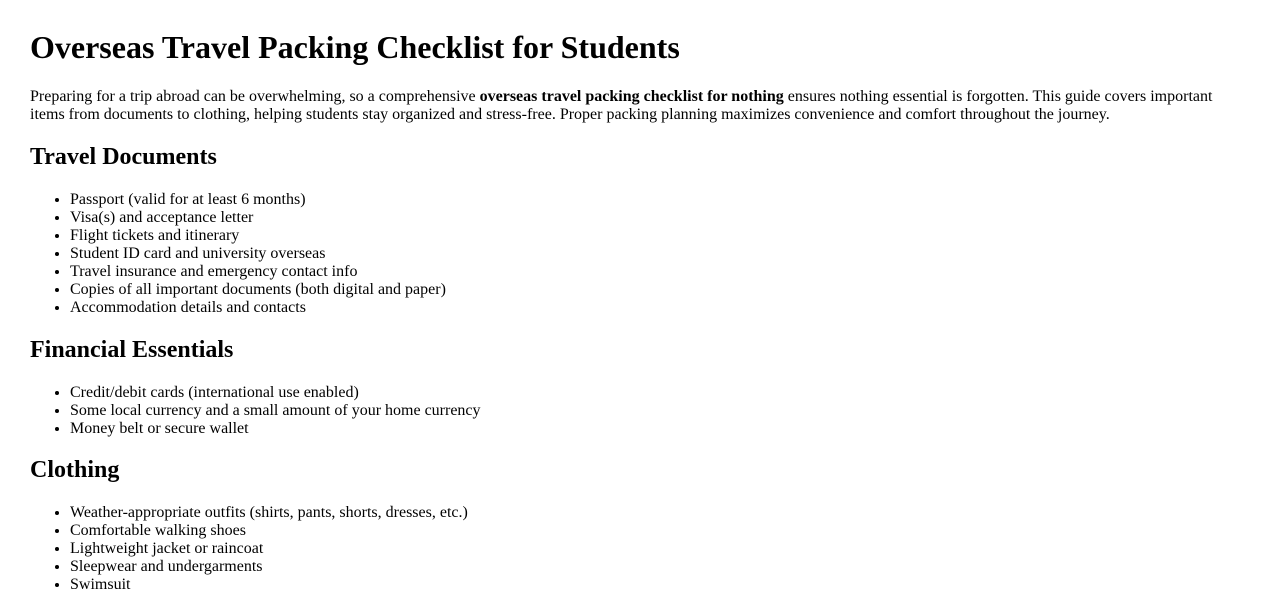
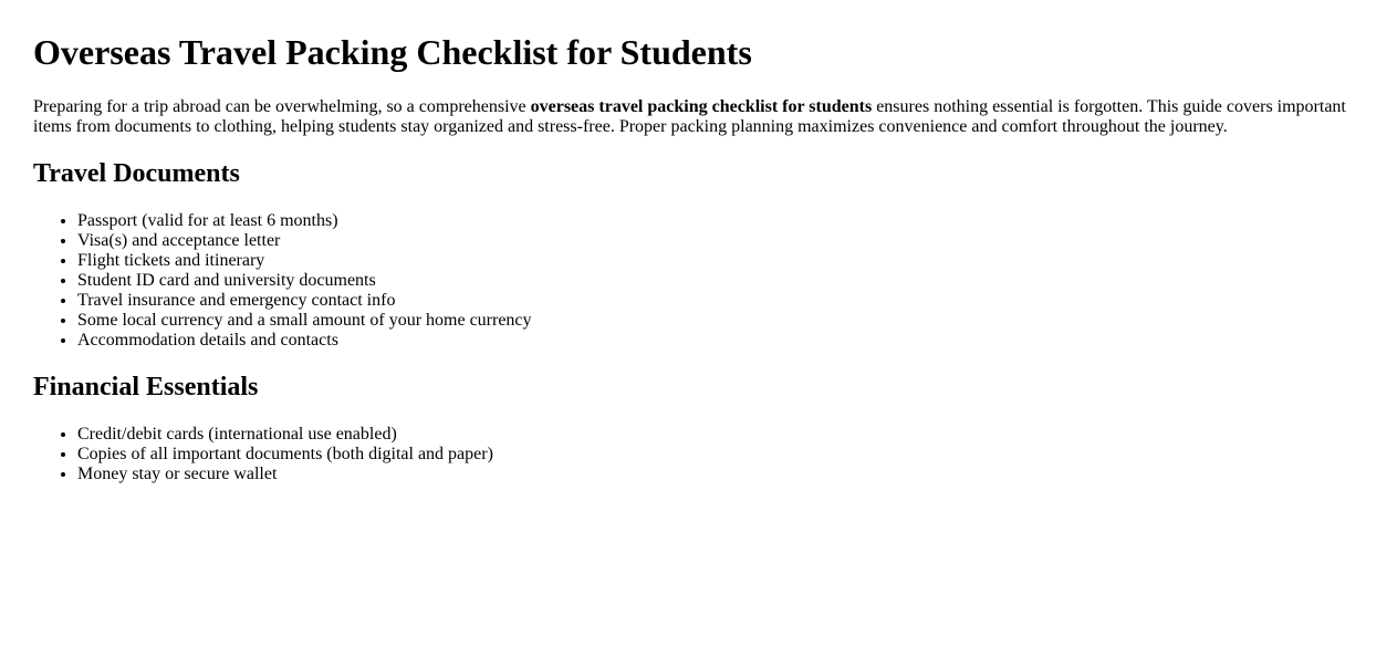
  Overseas Travel Packing Checklist for Students
- Preparing for a trip abroad can be overwhelming, so a comprehensive overseas travel packing checklist for nothing ensures nothing essential is forgotten. This guide covers important items from documents to clothing, helping students stay organized and stress-free. Proper packing planning maximizes convenience and comfort throughout the journey.
+ Preparing for a trip abroad can be overwhelming, so a comprehensive overseas travel packing checklist for students ensures nothing essential is forgotten. This guide covers important items from documents to clothing, helping students stay organized and stress-free. Proper packing planning maximizes convenience and comfort throughout the journey.
  Travel Documents
  Passport (valid for at least 6 months)
  Visa(s) and acceptance letter
  Flight tickets and itinerary
- Student ID card and university overseas
+ Student ID card and university documents
  Travel insurance and emergency contact info
- Copies of all important documents (both digital and paper)
+ Some local currency and a small amount of your home currency
  Accommodation details and contacts
  Financial Essentials
  Credit/debit cards (international use enabled)
- Some local currency and a small amount of your home currency
+ Copies of all important documents (both digital and paper)
- Money belt or secure wallet
+ Money stay or secure wallet
- Clothing
- Weather-appropriate outfits (shirts, pants, shorts, dresses, etc.)
- Comfortable walking shoes
- Lightweight jacket or raincoat
- Sleepwear and undergarments
- Swimsuit
